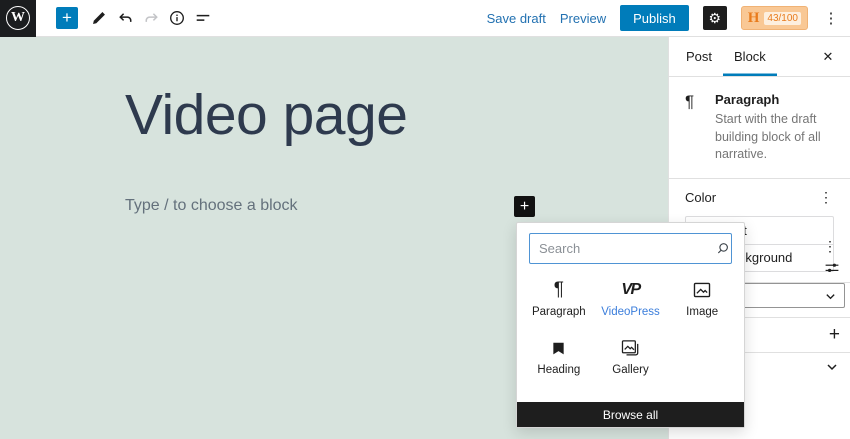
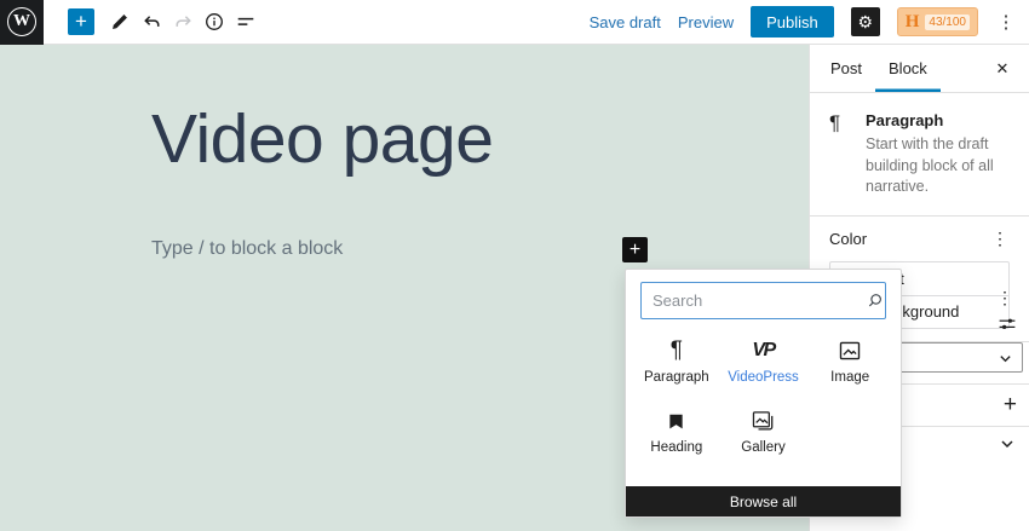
  W
  +
  Save draft
  Preview
  Publish
  ⚙
  H
  43/100
  ⋮
  Video page
- Type / to choose a block
+ Type / to block a block
  +
  Post
  Block
  ✕
  ¶
  Paragraph
  Start with the draft building block of all narrative.
  Color
  ⋮
  kground
  ⋮
  +
  Search
  ¶
  Paragraph
  VP
  VideoPress
  Image
  Heading
  Gallery
  Browse all
